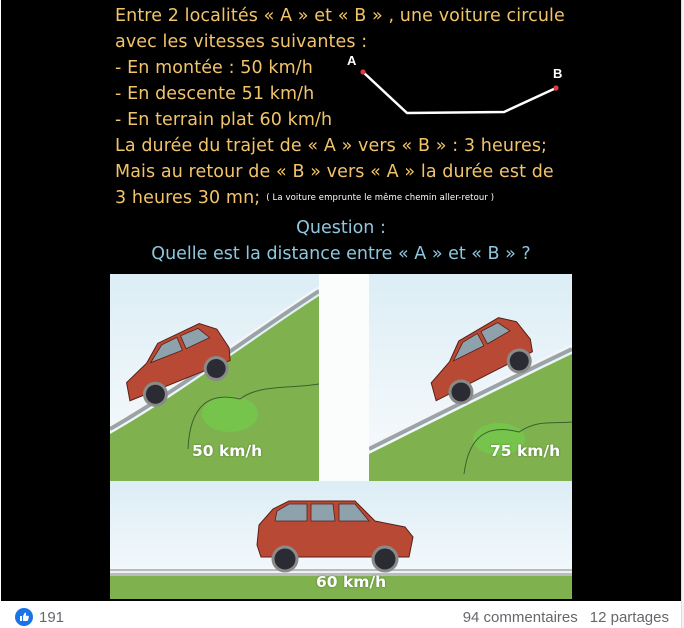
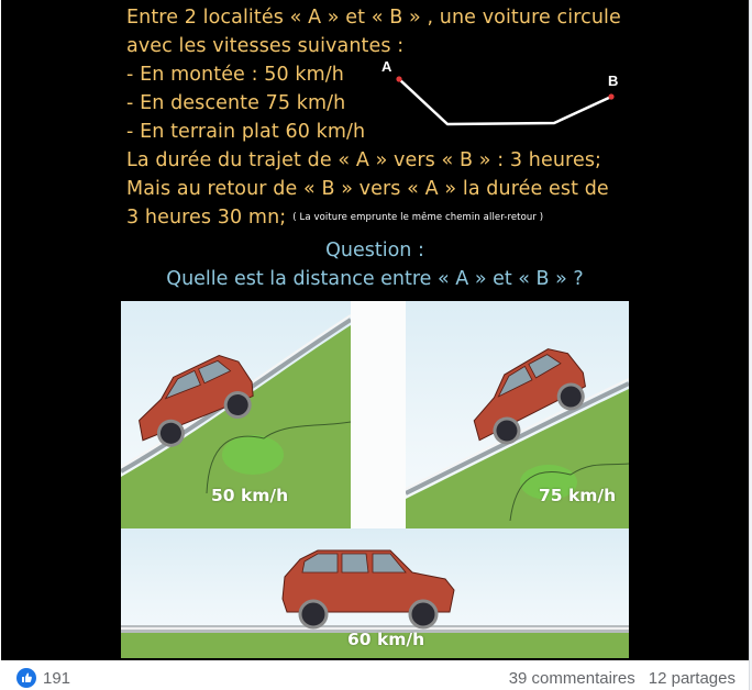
  Entre 2 localités « A » et « B » , une voiture circule
  avec les vitesses suivantes :
  - En montée : 50 km/h
- - En descente 51 km/h
+ - En descente 75 km/h
  - En terrain plat 60 km/h
  La durée du trajet de « A » vers « B » : 3 heures;
  Mais au retour de « B » vers « A » la durée est de
  3 heures 30 mn; ( La voiture emprunte le même chemin aller-retour )
  Question :
  Quelle est la distance entre « A » et « B » ?
  A
  B
  50 km/h
  75 km/h
  60 km/h
  191
- 94 commentaires 12 partages
+ 39 commentaires 12 partages
